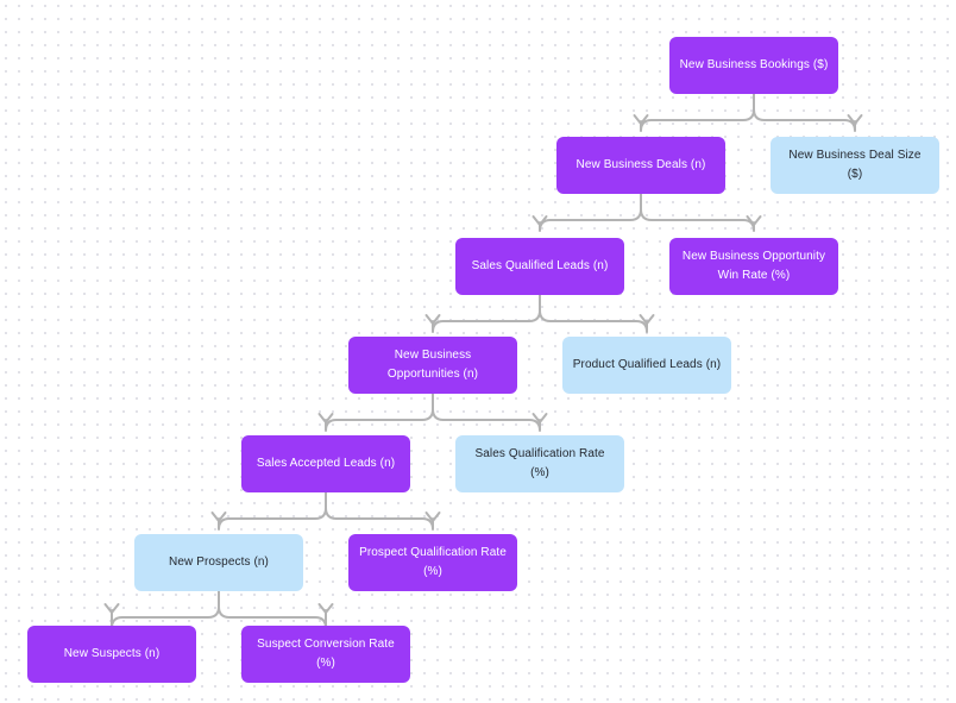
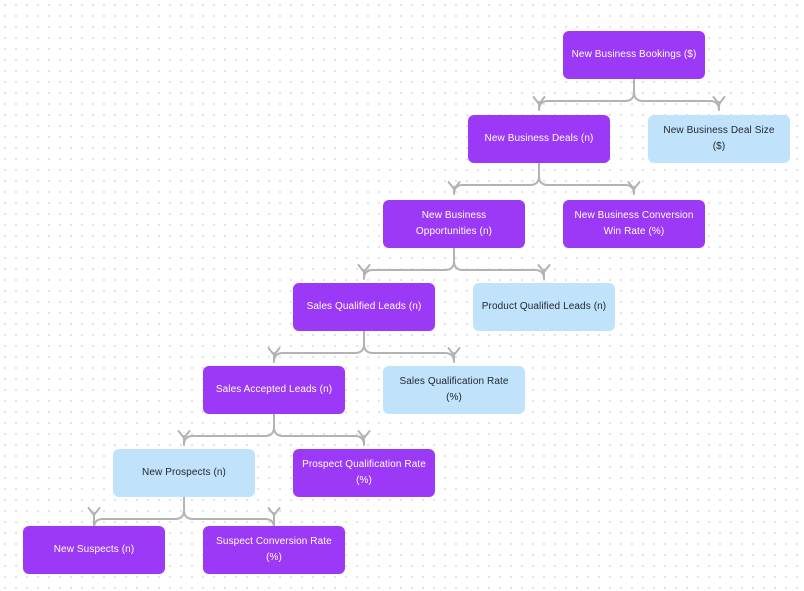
  New Business Bookings ($)
  New Business Deals (n)
  New Business Deal Size ($)
- Sales Qualified Leads (n)
+ New Business Opportunities (n)
- New Business Opportunity Win Rate (%)
+ New Business Conversion Win Rate (%)
- New Business Opportunities (n)
+ Sales Qualified Leads (n)
  Product Qualified Leads (n)
  Sales Accepted Leads (n)
  Sales Qualification Rate (%)
  New Prospects (n)
  Prospect Qualification Rate (%)
  New Suspects (n)
  Suspect Conversion Rate (%)
